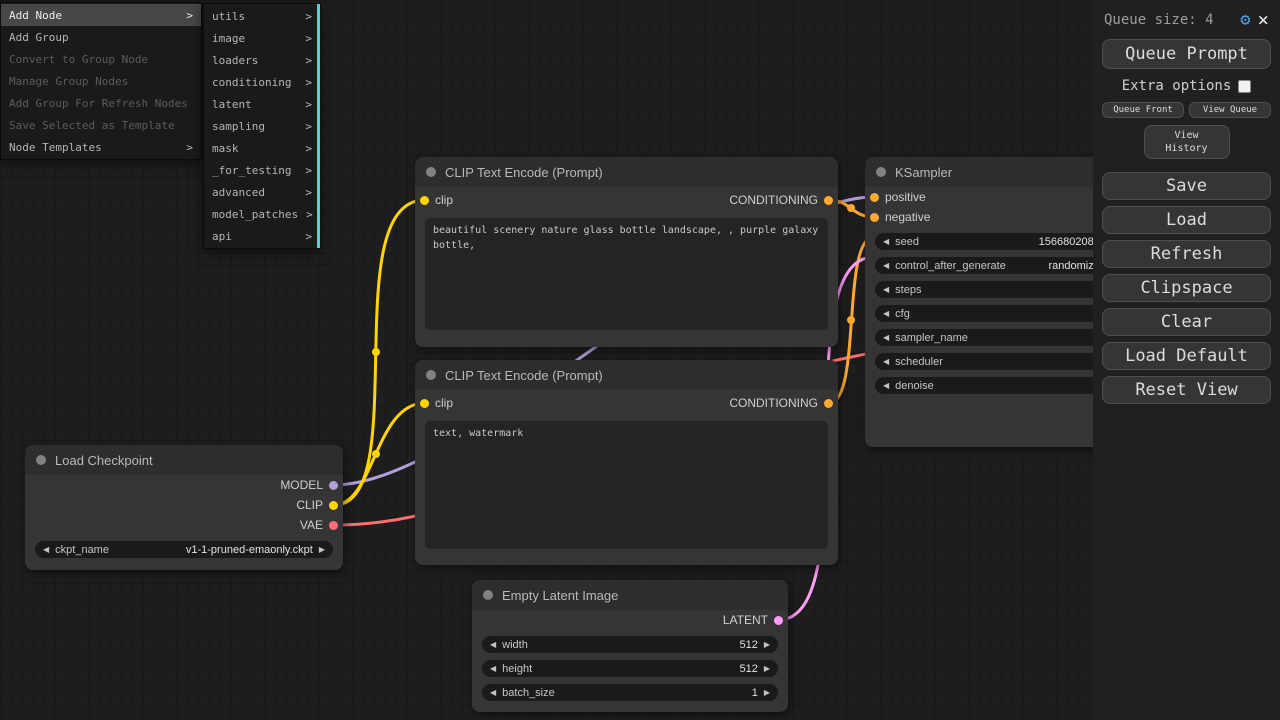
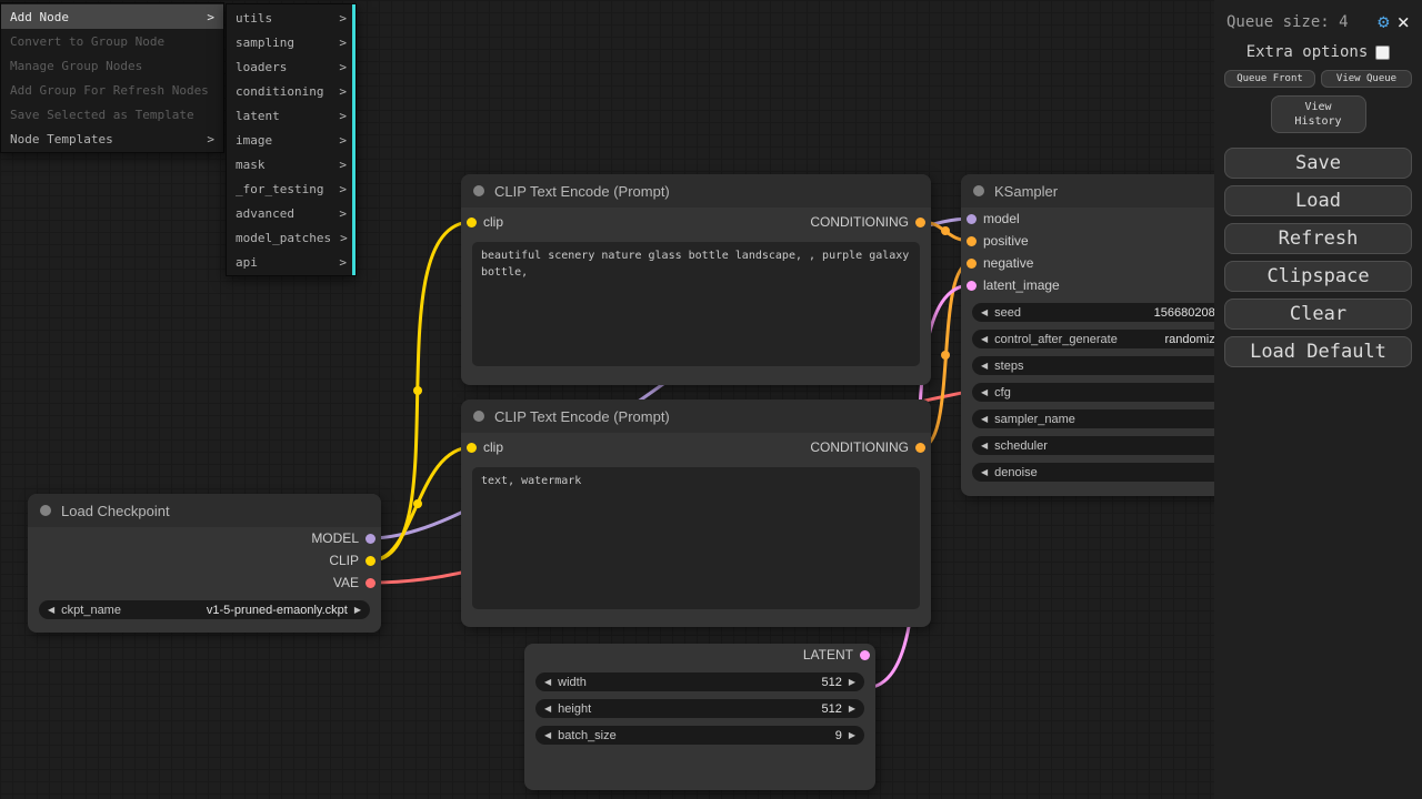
  CLIP Text Encode (Prompt)
  clip
  CONDITIONING
  beautiful scenery nature glass bottle landscape, , purple galaxy bottle,
  CLIP Text Encode (Prompt)
  clip
  CONDITIONING
  text, watermark
  KSampler
+ model
  positive
  negative
+ latent_image
  ◀
  seed
  156680208
  ◀
  control_after_generate
  randomiz
  ◀
  steps
  ◀
  cfg
  ◀
  sampler_name
  ◀
  scheduler
  ◀
  denoise
  Load Checkpoint
  MODEL
  CLIP
  VAE
  ◀
  ckpt_name
- v1-1-pruned-emaonly.ckpt
+ v1-5-pruned-emaonly.ckpt
  ▶
- Empty Latent Image
  LATENT
  ◀
  width
  512
  ▶
  ◀
  height
  512
  ▶
  ◀
  batch_size
- 1
+ 9
  ▶
  Queue size: 4
  ⚙
  ×
- Queue Prompt
  Extra options
  Queue Front
  View Queue
  View History
  Save
  Load
  Refresh
  Clipspace
  Clear
  Load Default
- Reset View
  Add Node
  >
- Add Group
  Convert to Group Node
  Manage Group Nodes
  Add Group For Refresh Nodes
  Save Selected as Template
  Node Templates
  >
  utils
  >
- image
+ sampling
  >
  loaders
  >
  conditioning
  >
  latent
  >
- sampling
+ image
  >
  mask
  >
  _for_testing
  >
  advanced
  >
  model_patches
  >
  api
  >
